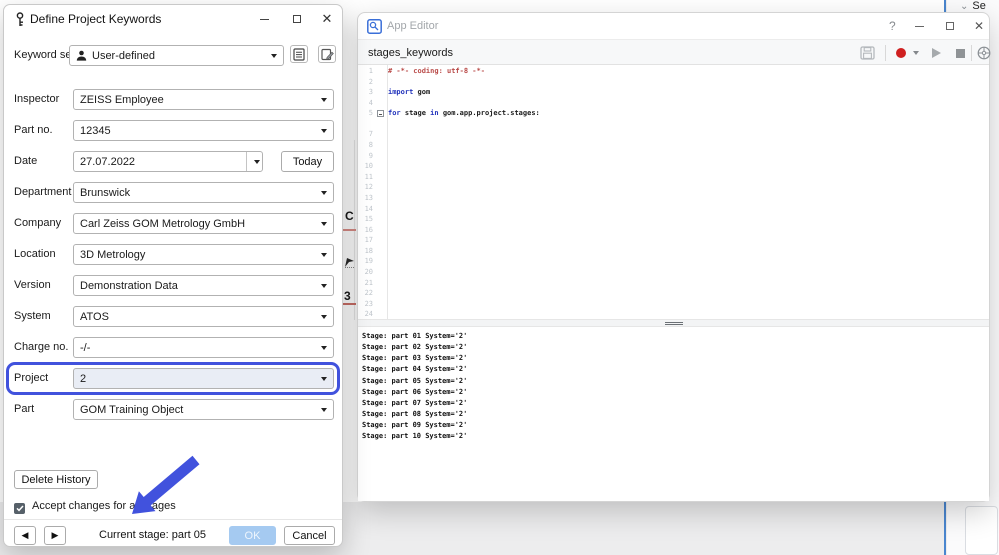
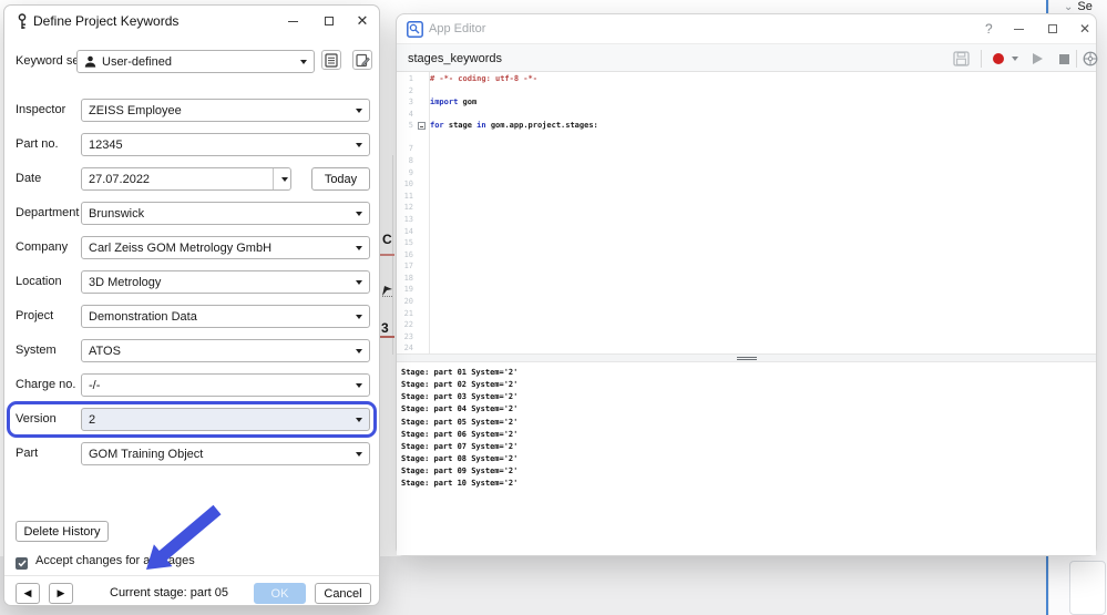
  ⌄ Se
  C
  3
  Define Project Keywords
  ✕
  Keyword s
  User-defined
  Inspector
  ZEISS Employee
  Part no.
  12345
  Date
  27.07.2022
  Today
  Department
  Brunswick
  Company
  Carl Zeiss GOM Metrology GmbH
  Location
  3D Metrology
- Version
+ Project
  Demonstration Data
  System
  ATOS
  Charge no.
  -/-
- Project
+ Version
  2
  Part
  GOM Training Object
  Delete History
  Accept changes for aages
  ◀
  ▶
  Current stage: part 05
  OK
  Cancel
  App Editor
  ?
  ✕
  stages_keywords
  1
  # -*- coding: utf-8 -*-
  2
  3
  import gom
  4
  5
  for stage in gom.app.project.stages:
  7
  8
  9
  10
  11
  12
  13
  14
  15
  16
  17
  18
  19
  20
  21
  22
  23
  24
  Stage: part 01 System='2'
  Stage: part 02 System='2'
  Stage: part 03 System='2'
  Stage: part 04 System='2'
  Stage: part 05 System='2'
  Stage: part 06 System='2'
  Stage: part 07 System='2'
  Stage: part 08 System='2'
  Stage: part 09 System='2'
  Stage: part 10 System='2'
